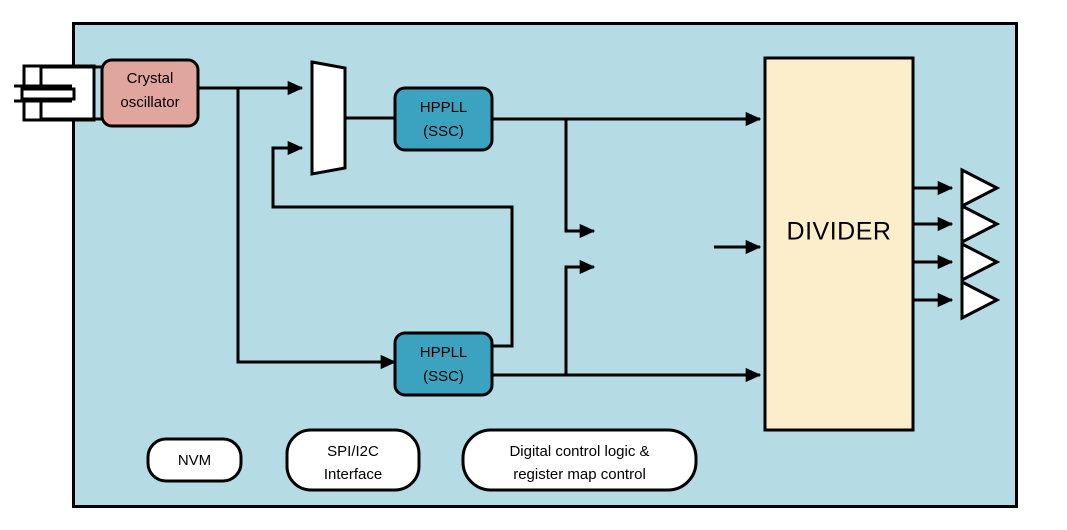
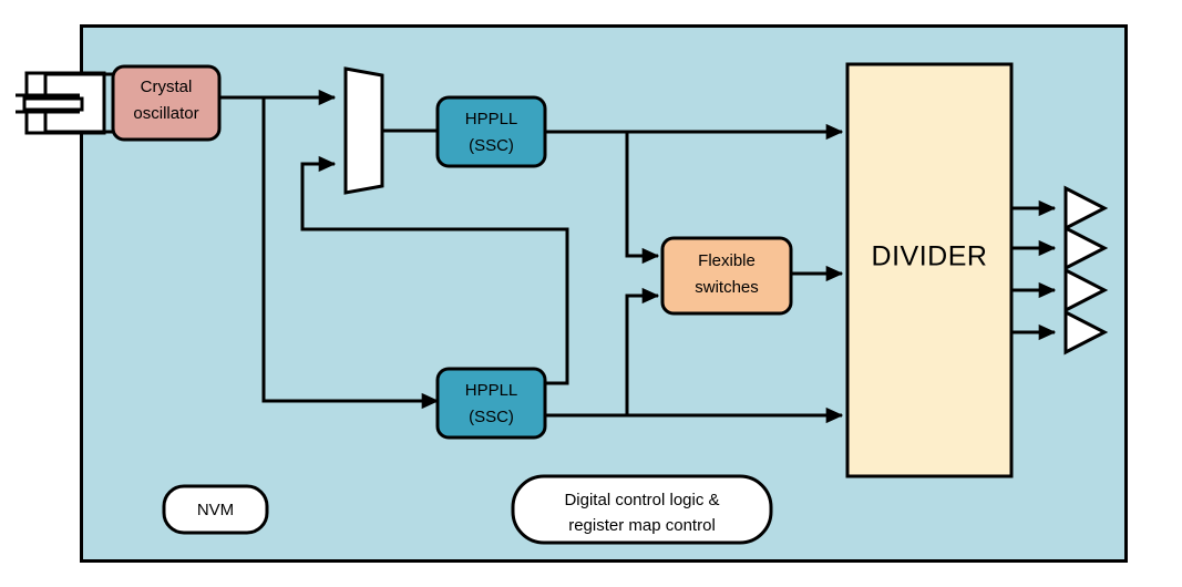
  Crystal
  oscillator
  HPPLL
  (SSC)
  HPPLL
  (SSC)
+ Flexible
+ switches
  DIVIDER
  NVM
- SPI/I2C
- Interface
  Digital control logic &
  register map control
